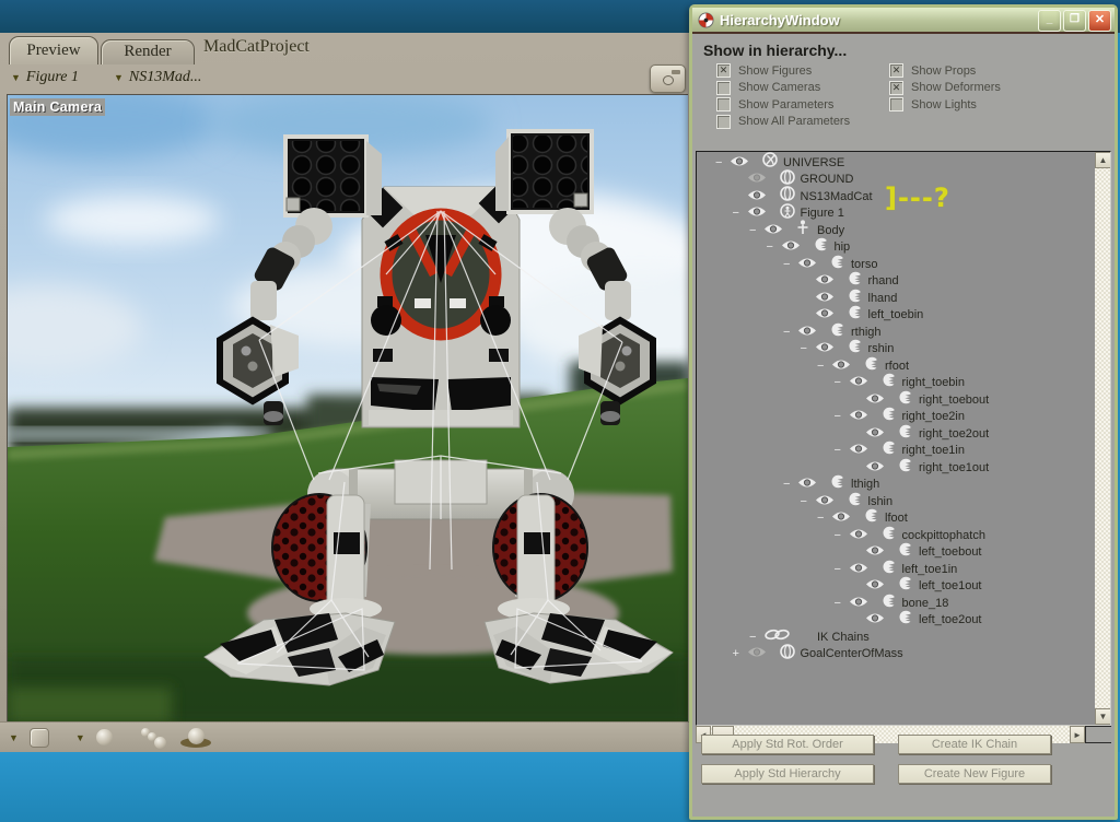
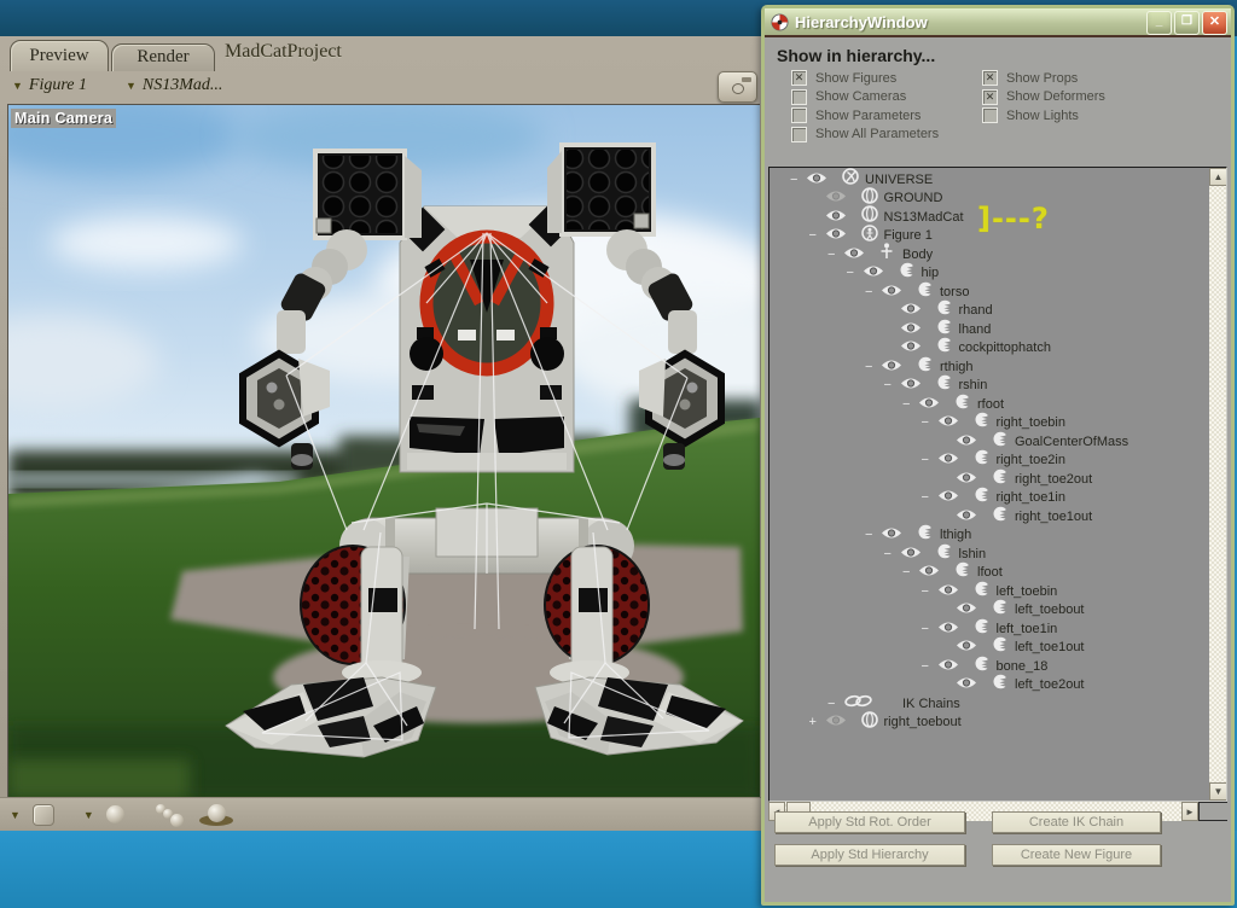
  Preview
  Render
  MadCatProject
  ▼
  Figure 1
  ▼
  NS13Mad...
  Main Camera
  ▼
  ▼
  HierarchyWindow
  _
  ❐
  ✕
  Show in hierarchy...
  ✕
  Show Figures
  Show Cameras
  Show Parameters
  Show All Parameters
  ✕
  Show Props
  ✕
  Show Deformers
  Show Lights
  −
  UNIVERSE
  GROUND
  NS13MadCat
  −
  Figure 1
  −
  Body
  −
  hip
  −
  torso
  rhand
  lhand
- left_toebin
+ cockpittophatch
  −
  rthigh
  −
  rshin
  −
  rfoot
  −
  right_toebin
- right_toebout
+ GoalCenterOfMass
  −
  right_toe2in
  right_toe2out
  −
  right_toe1in
  right_toe1out
  −
  lthigh
  −
  lshin
  −
  lfoot
  −
- cockpittophatch
+ left_toebin
  left_toebout
  −
  left_toe1in
  left_toe1out
  −
  bone_18
  left_toe2out
  −
  IK Chains
  +
- GoalCenterOfMass
+ right_toebout
  ▲
  ▼
  ►
  ]---?
  Apply Std Rot. Order
  Create IK Chain
  Apply Std Hierarchy
  Create New Figure
